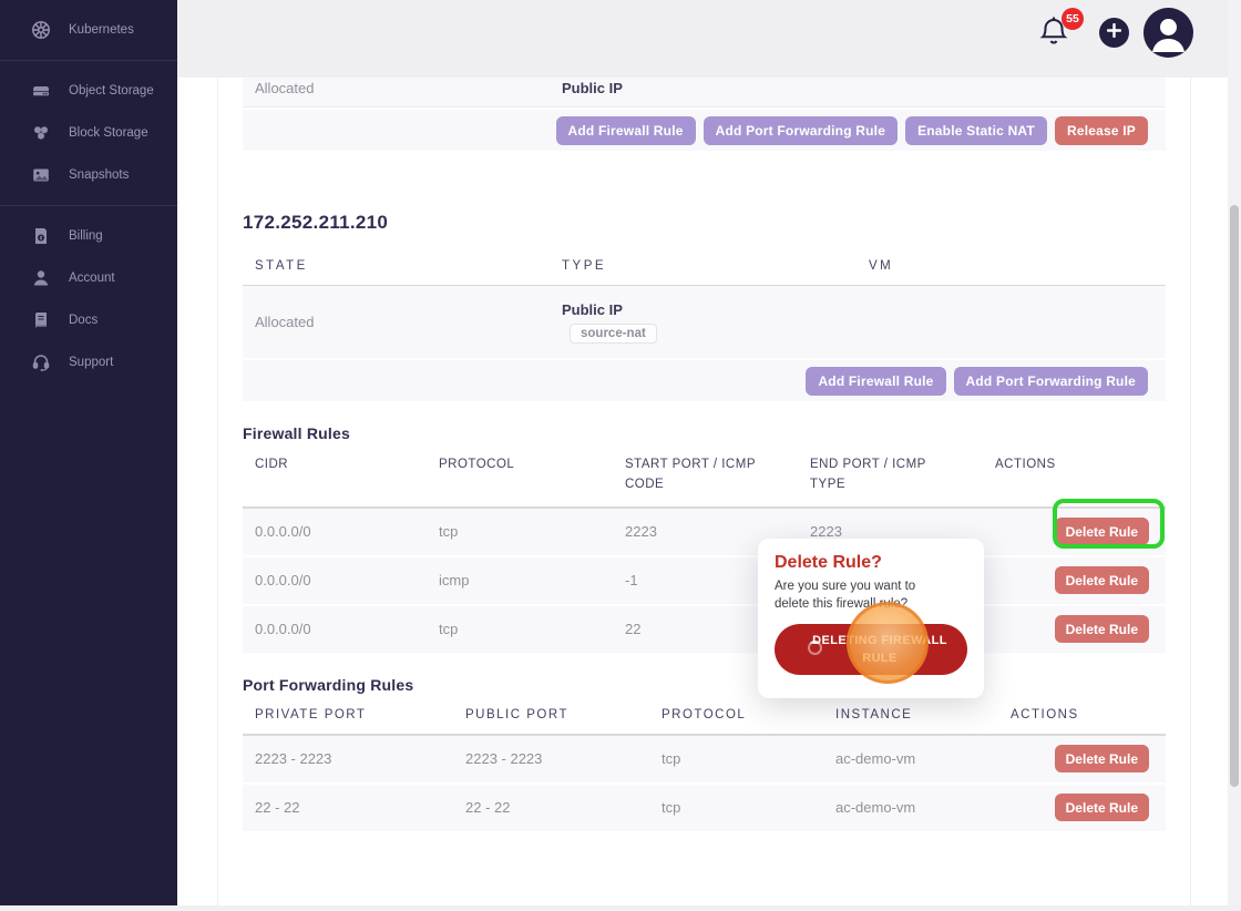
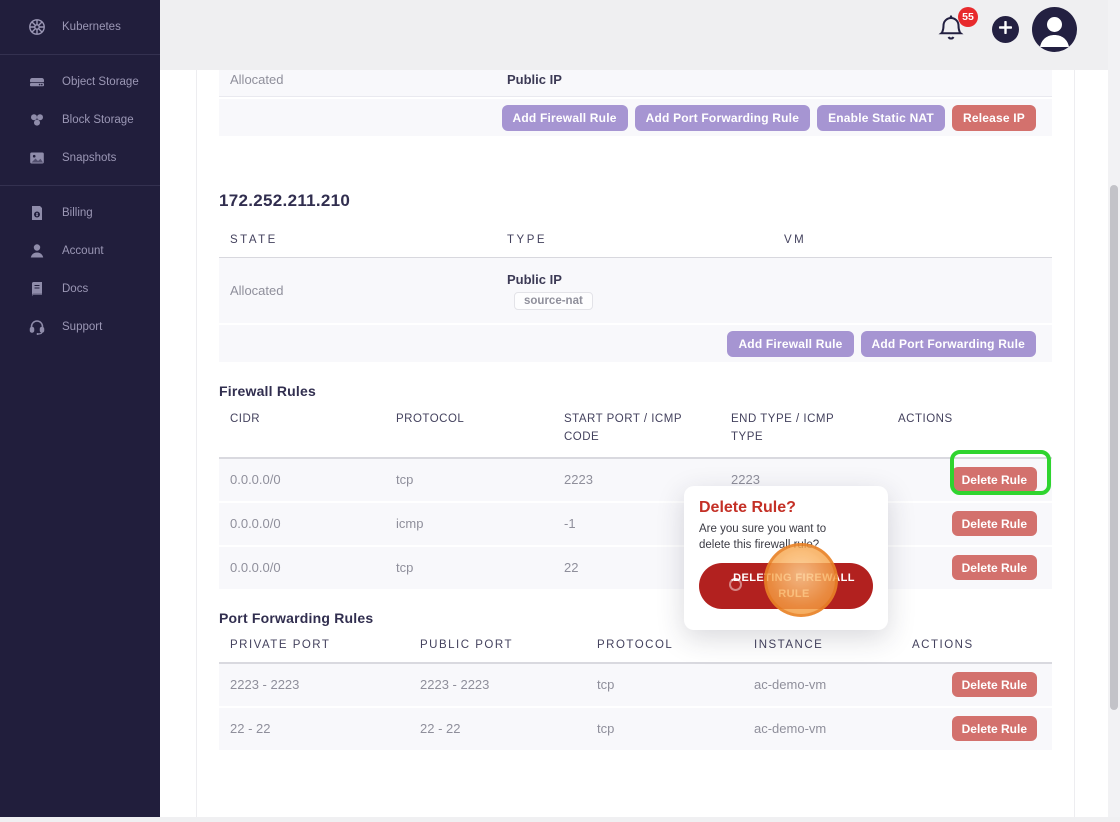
  Kubernetes
  Object Storage
  Block Storage
  Snapshots
  Billing
  Account
  Docs
  Support
  55
  Allocated
  Public IP
  Add Firewall Rule
  Add Port Forwarding Rule
  Enable Static NAT
  Release IP
  172.252.211.210
  STATE
  TYPE
  VM
  Allocated
  Public IP
  source-nat
  Add Firewall Rule
  Add Port Forwarding Rule
  Firewall Rules
  CIDR
  PROTOCOL
  START PORT / ICMP CODE
- END PORT / ICMP TYPE
+ END TYPE / ICMP TYPE
  ACTIONS
  0.0.0.0/0
  tcp
  2223
  2223
  Delete Rule
  0.0.0.0/0
  icmp
  -1
  Delete Rule
  0.0.0.0/0
  tcp
  22
  Delete Rule
  Port Forwarding Rules
  PRIVATE PORT
  PUBLIC PORT
  PROTOCOL
  INSTANCE
  ACTIONS
  2223 - 2223
  2223 - 2223
  tcp
  ac-demo-vm
  Delete Rule
  22 - 22
  22 - 22
  tcp
  ac-demo-vm
  Delete Rule
  Delete Rule?
  Are you sure you want to delete this firewal?
